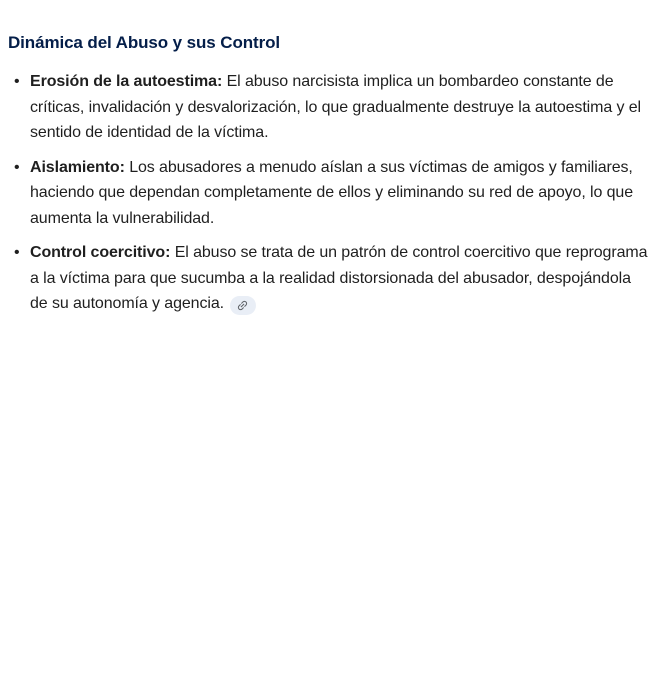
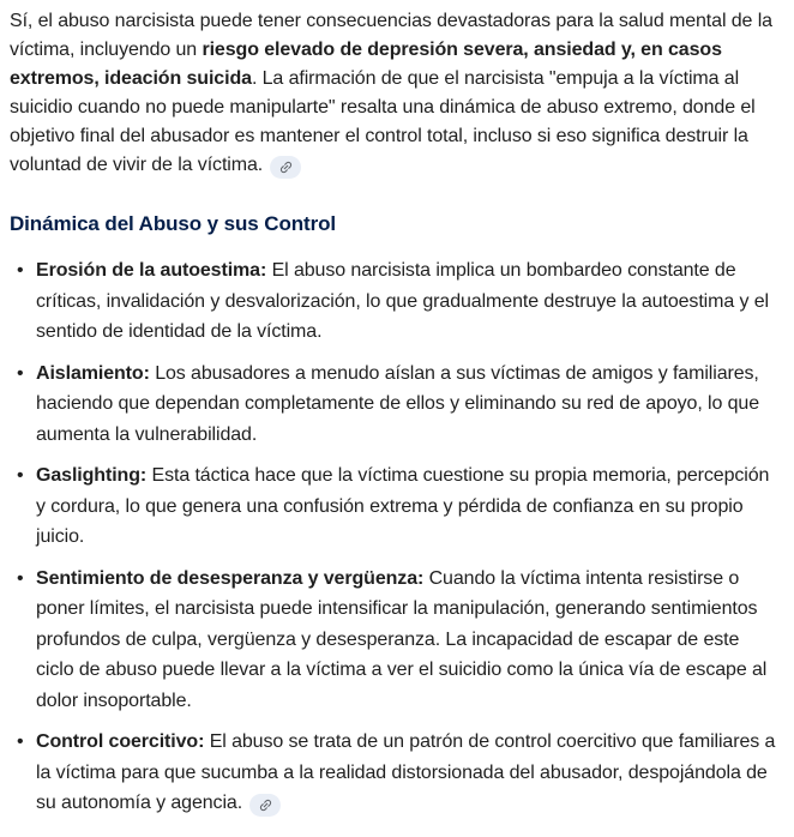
+ Sí, el abuso narcisista puede tener consecuencias devastadoras para la salud mental de la víctima, incluyendo un riesgo elevado de depresión severa, ansiedad y, en casos extremos, ideación suicida. La afirmación de que el narcisista "empuja a la víctima al suicidio cuando no puede manipularte" resalta una dinámica de abuso extremo, donde el objetivo final del abusador es mantener el control total, incluso si eso significa destruir la voluntad de vivir de la víctima.
  Dinámica del Abuso y sus Control
  Erosión de la autoestima: El abuso narcisista implica un bombardeo constante de críticas, invalidación y desvalorización, lo que gradualmente destruye la autoestima y el sentido de identidad de la víctima.
  Aislamiento: Los abusadores a menudo aíslan a sus víctimas de amigos y familiares, haciendo que dependan completamente de ellos y eliminando su red de apoyo, lo que aumenta la vulnerabilidad.
+ Gaslighting: Esta táctica hace que la víctima cuestione su propia memoria, percepción y cordura, lo que genera una confusión extrema y pérdida de confianza en su propio juicio.
+ Sentimiento de desesperanza y vergüenza: Cuando la víctima intenta resistirse o poner límites, el narcisista puede intensificar la manipulación, generando sentimientos profundos de culpa, vergüenza y desesperanza. La incapacidad de escapar de este ciclo de abuso puede llevar a la víctima a ver el suicidio como la única vía de escape al dolor insoportable.
- Control coercitivo: El abuso se trata de un patrón de control coercitivo que reprograma a la víctima para que sucumba a la realidad distorsionada del abusador, despojándola de su autonomía y agencia.
+ Control coercitivo: El abuso se trata de un patrón de control coercitivo que familiares a la víctima para que sucumba a la realidad distorsionada del abusador, despojándola de su autonomía y agencia.
